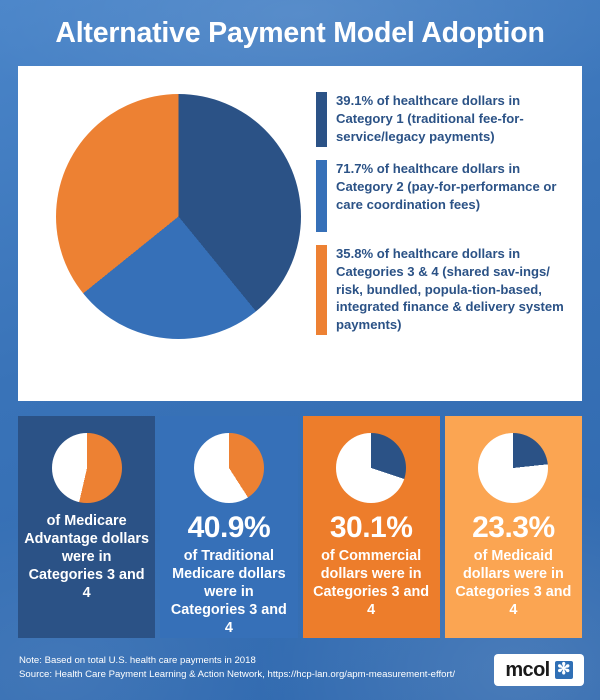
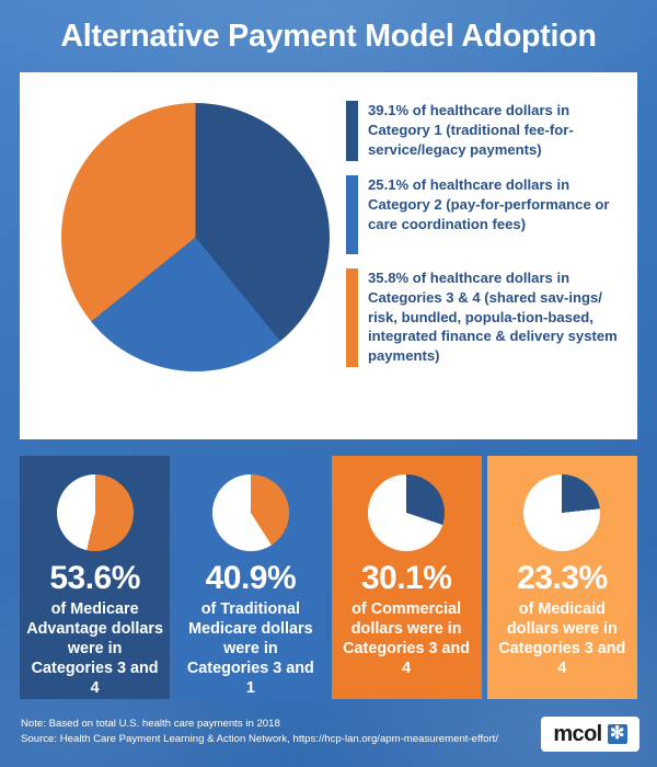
  Alternative Payment Model Adoption
  39.1% of healthcare dollars in Category 1 (traditional fee-for-service/legacy payments)
- 71.7% of healthcare dollars in Category 2 (pay-for-performance or care coordination fees)
+ 25.1% of healthcare dollars in Category 2 (pay-for-performance or care coordination fees)
  35.8% of healthcare dollars in Categories 3 & 4 (shared sav-ings/ risk, bundled, popula-tion-based, integrated finance & delivery system payments)
+ 53.6%
  of Medicare Advantage dollars were in Categories 3 and 4
  40.9%
- of Traditional Medicare dollars were in Categories 3 and 4
+ of Traditional Medicare dollars were in Categories 3 and 1
  30.1%
  of Commercial dollars were in Categories 3 and 4
  23.3%
  of Medicaid dollars were in Categories 3 and 4
  Note: Based on total U.S. health care payments in 2018
  Source: Health Care Payment Learning & Action Network, https://hcp-lan.org/apm-measurement-effort/
  mcol
  ✻
